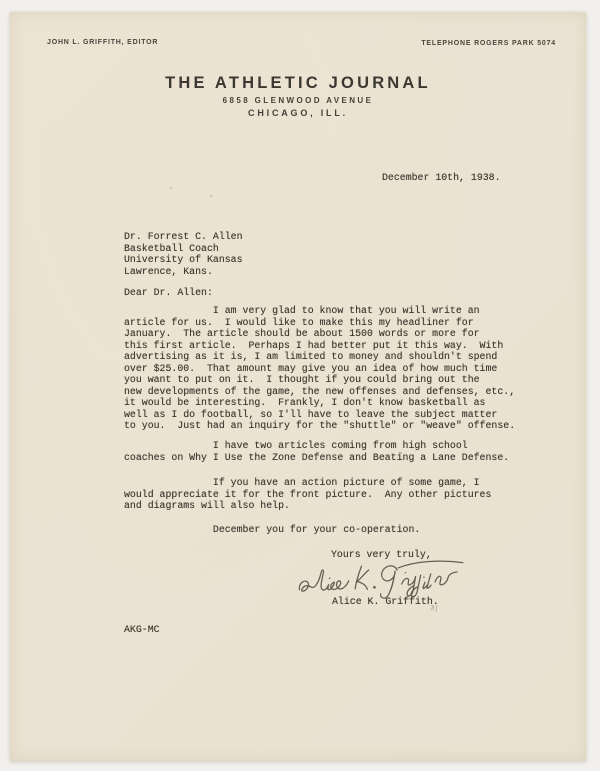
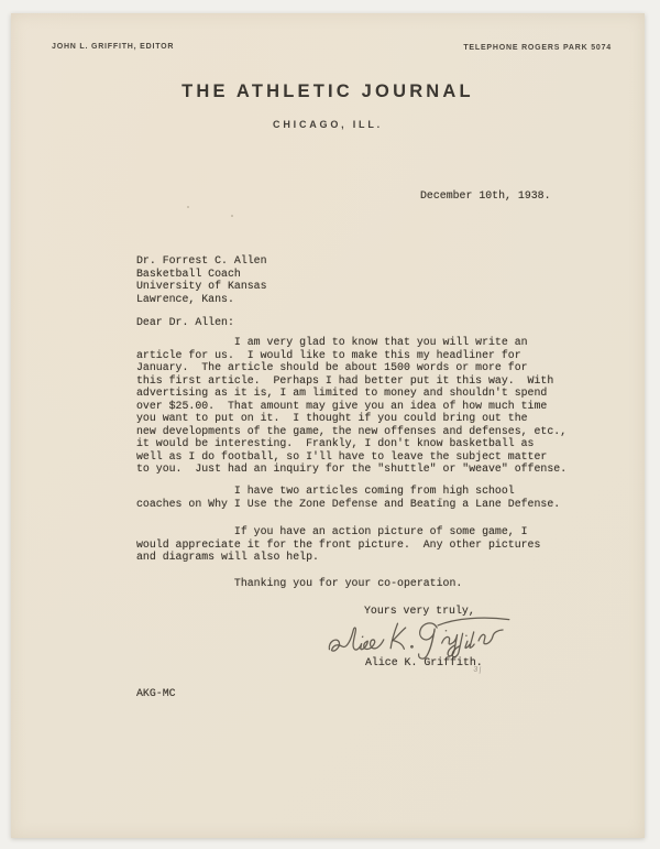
  THE ATHLETIC JOURNAL
- 6858 GLENWOOD AVENUE
  CHICAGO, ILL.
  December 10th, 1938.
  Dr. Forrest C. Allen
  Basketball Coach
  University of Kansas
  Lawrence, Kans.
  Dear Dr. Allen:
  I am very glad to know that you will write an
  article for us. I would like to make this my headliner for
  January. The article should be about 1500 words or more for
  this first article. Perhaps I had better put it this way. With
  advertising as it is, I am limited to money and shouldn't spend
  over $25.00. That amount may give you an idea of how much time
  you want to put on it. I thought if you could bring out the
  new developments of the game, the new offenses and defenses, etc.,
  it would be interesting. Frankly, I don't know basketball as
  well as I do football, so I'll have to leave the subject matter
  to you. Just had an inquiry for the "shuttle" or "weave" offense.
  I have two articles coming from high school
  coaches on Why I Use the Zone Defense and Beating a Lane Defense.
  If you have an action picture of some game, I
  would appreciate it for the front picture. Any other pictures
  and diagrams will also help.
- December you for your co-operation.
+ Thanking you for your co-operation.
  Yours very truly,
  Alice K. Griffith.
  AKG-MC
